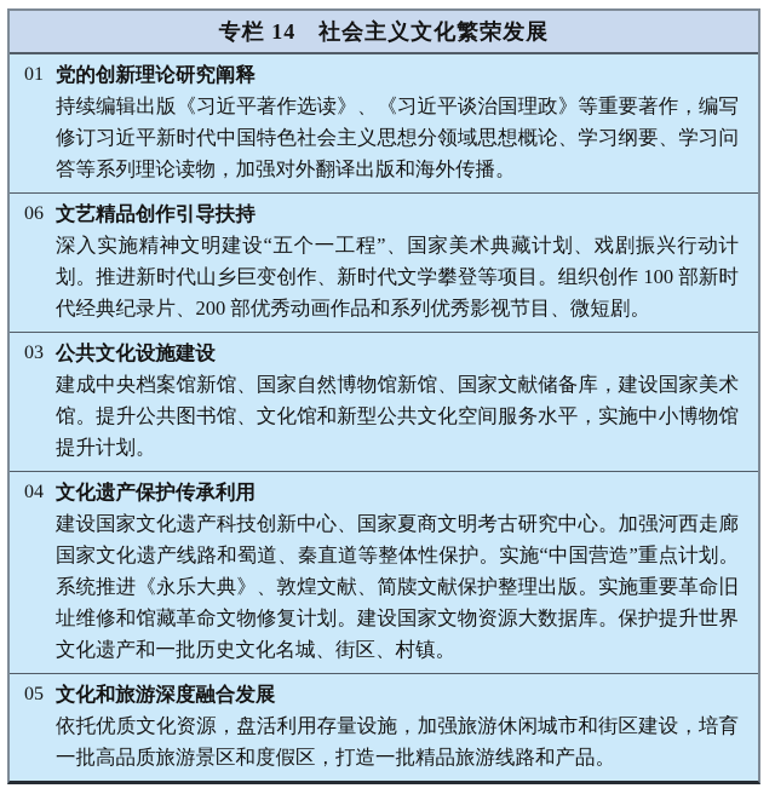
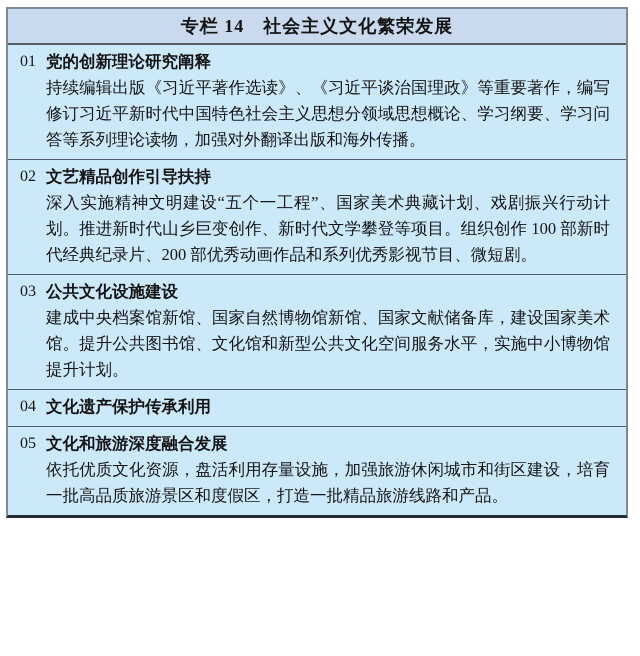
  专栏 14 社会主义文化繁荣发展
  01
  党的创新理论研究阐释
  持续编辑出版《习近平著作选读》、《习近平谈治国理政》等重要著作，编写修订习近平新时代中国特色社会主义思想分领域思想概论、学习纲要、学习问答等系列理论读物，加强对外翻译出版和海外传播。
- 06
+ 02
  文艺精品创作引导扶持
  深入实施精神文明建设“五个一工程”、国家美术典藏计划、戏剧振兴行动计划。推进新时代山乡巨变创作、新时代文学攀登等项目。组织创作 100 部新时代经典纪录片、200 部优秀动画作品和系列优秀影视节目、微短剧。
  03
  公共文化设施建设
  建成中央档案馆新馆、国家自然博物馆新馆、国家文献储备库，建设国家美术馆。提升公共图书馆、文化馆和新型公共文化空间服务水平，实施中小博物馆提升计划。
  04
  文化遗产保护传承利用
- 建设国家文化遗产科技创新中心、国家夏商文明考古研究中心。加强河西走廊国家文化遗产线路和蜀道、秦直道等整体性保护。实施“中国营造”重点计划。系统推进《永乐大典》、敦煌文献、简牍文献保护整理出版。实施重要革命旧址维修和馆藏革命文物修复计划。建设国家文物资源大数据库。保护提升世界文化遗产和一批历史文化名城、街区、村镇。
  05
  文化和旅游深度融合发展
  依托优质文化资源，盘活利用存量设施，加强旅游休闲城市和街区建设，培育一批高品质旅游景区和度假区，打造一批精品旅游线路和产品。
